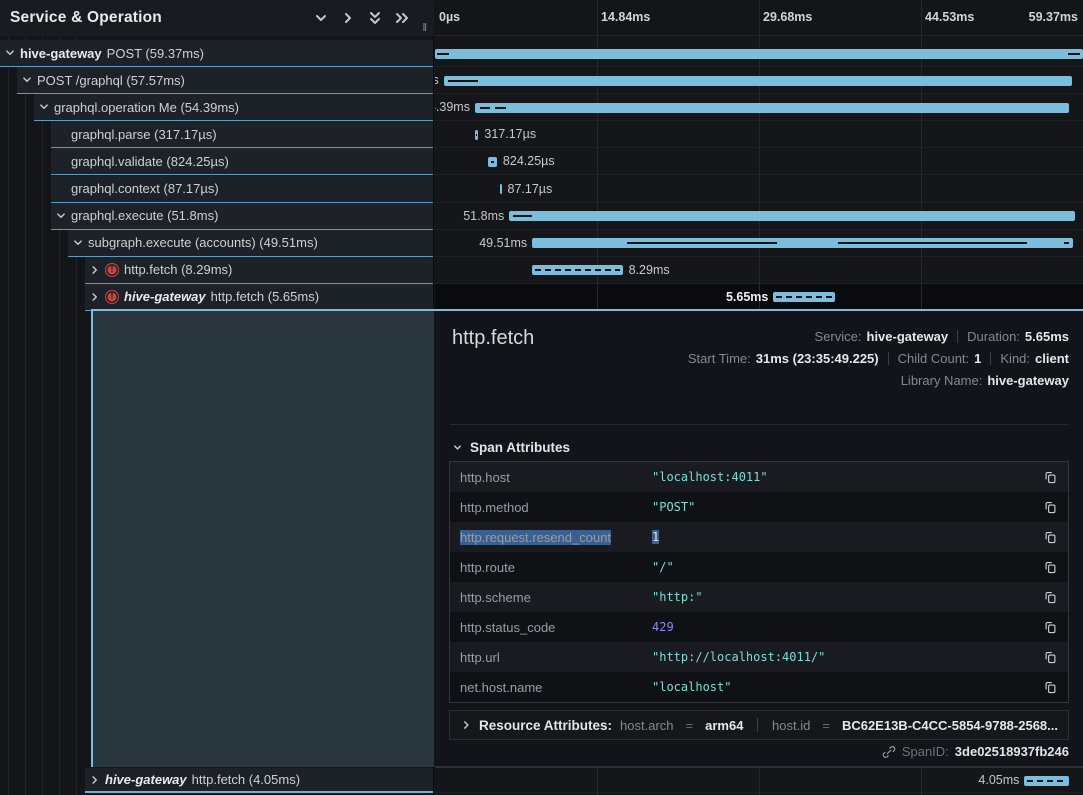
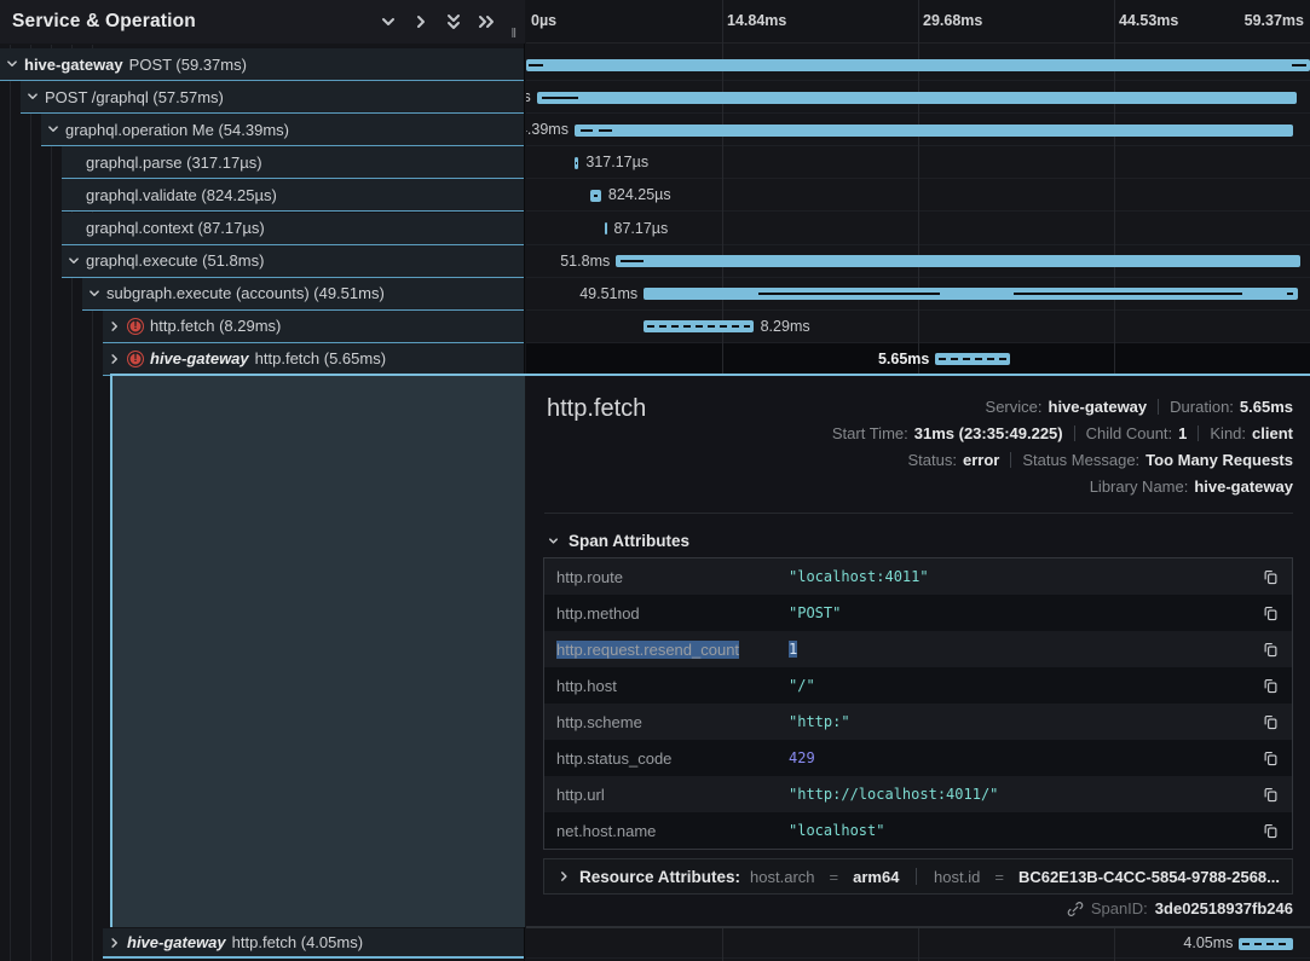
  hive-gateway
  POST (59.37ms)
  POST /graphql (57.57ms)
  graphql.operation Me (54.39ms)
  graphql.parse (317.17µs)
  graphql.validate (824.25µs)
  graphql.context (87.17µs)
  graphql.execute (51.8ms)
  subgraph.execute (accounts) (49.51ms)
  !
  http.fetch (8.29ms)
  !
  hive-gateway
  http.fetch (5.65ms)
  hive-gateway
  http.fetch (4.05ms)
  Service & Operation
  ‖
  0µs
  14.84ms
  29.68ms
  44.53ms
  59.37ms
  .39ms
  317.17µs
  824.25µs
  87.17µs
  51.8ms
  49.51ms
  8.29ms
  5.65ms
  4.05ms
  http.fetch
  Service:
  hive-gateway
  Duration:
  5.65ms
  Start Time:
  31ms (23:35:49.225)
  Child Count:
  1
  Kind:
  client
+ Status:
+ error
+ Status Message:
+ Too Many Requests
  Library Name:
  hive-gateway
  Span Attributes
- http.host
+ http.route
  "localhost:4011"
  http.method
  "POST"
  http.request.resend_count
  1
- http.route
+ http.host
  "/"
  http.scheme
  "http:"
  http.status_code
  429
  http.url
  "http://localhost:4011/"
  net.host.name
  "localhost"
  Resource Attributes:
  host.arch
  =
  arm64
  host.id
  =
  BC62E13B-C4CC-5854-9788-2568...
  SpanID:
  3de02518937fb246
